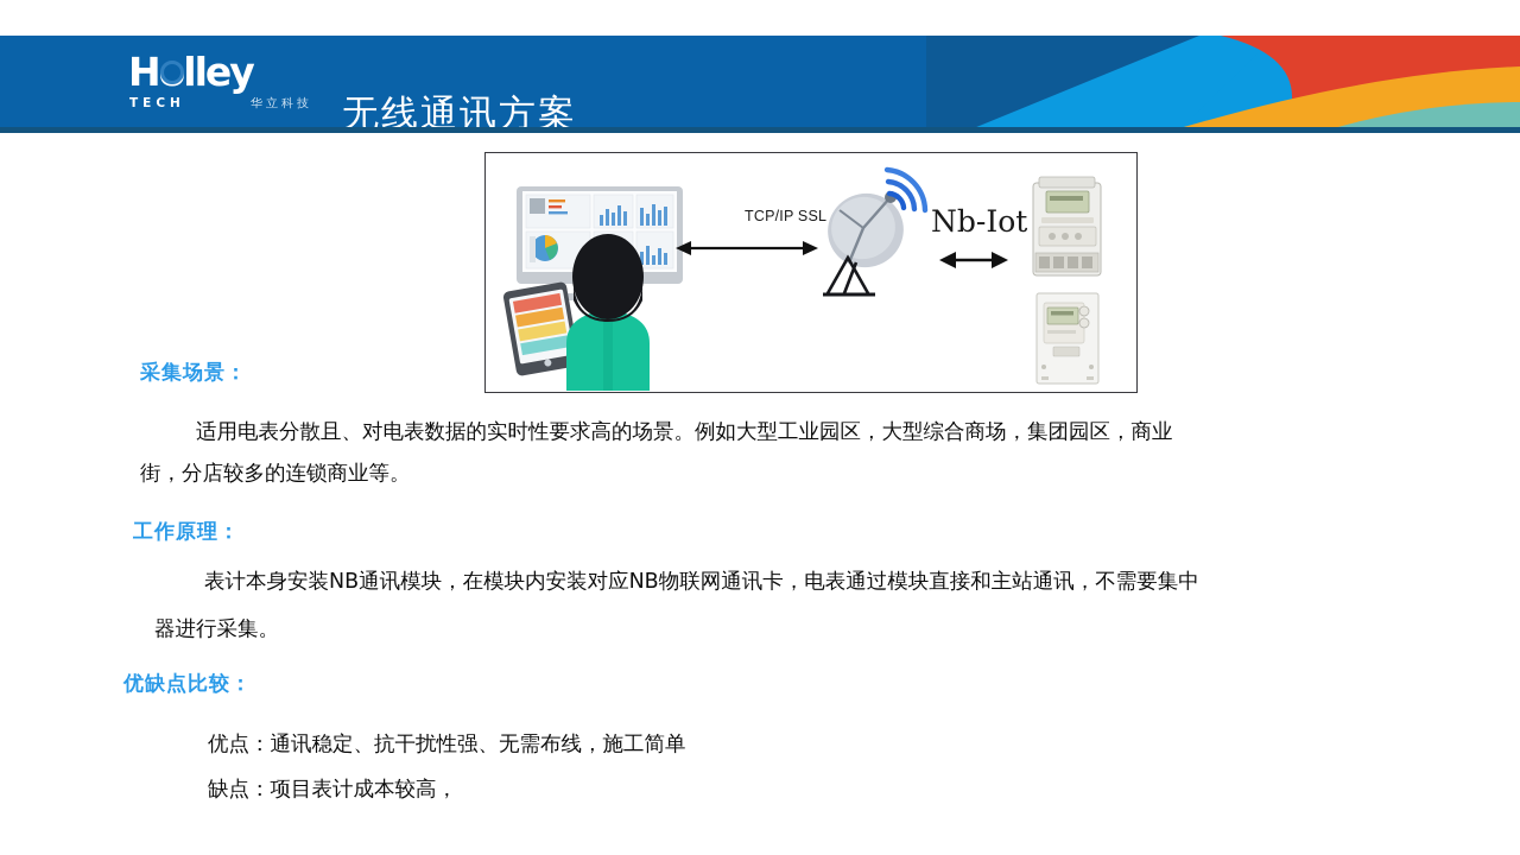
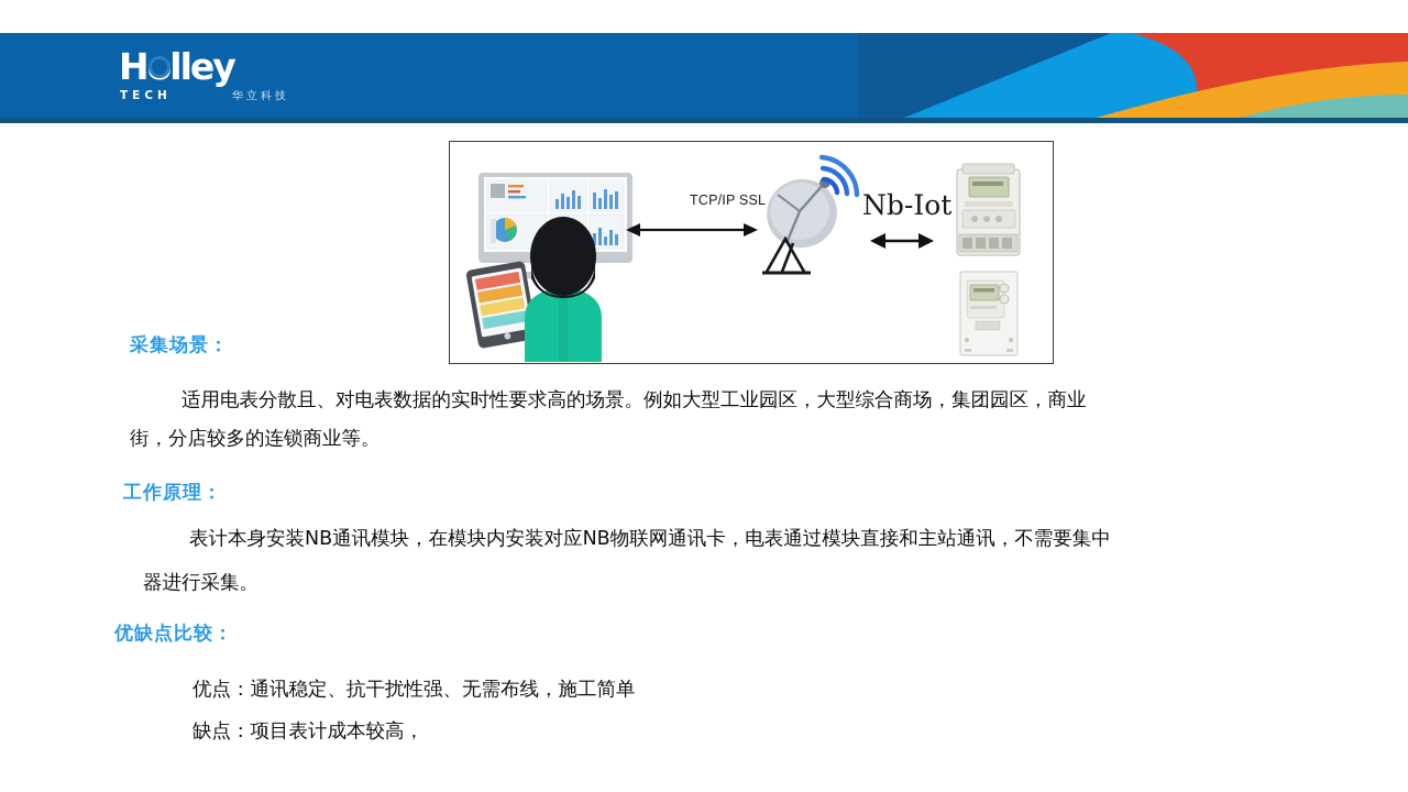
  Hlley
  TECH
  华立科技
- 无线通讯方案
  TCP/IP SSL
  Nb-Iot
  采集场景：
  适用电表分散且、对电表数据的实时性要求高的场景。例如大型工业园区，大型综合商场，集团园区，商业
  街，分店较多的连锁商业等。
  工作原理：
  表计本身安装NB通讯模块，在模块内安装对应NB物联网通讯卡，电表通过模块直接和主站通讯，不需要集中
  器进行采集。
  优缺点比较：
  优点：通讯稳定、抗干扰性强、无需布线，施工简单
  缺点：项目表计成本较高，
